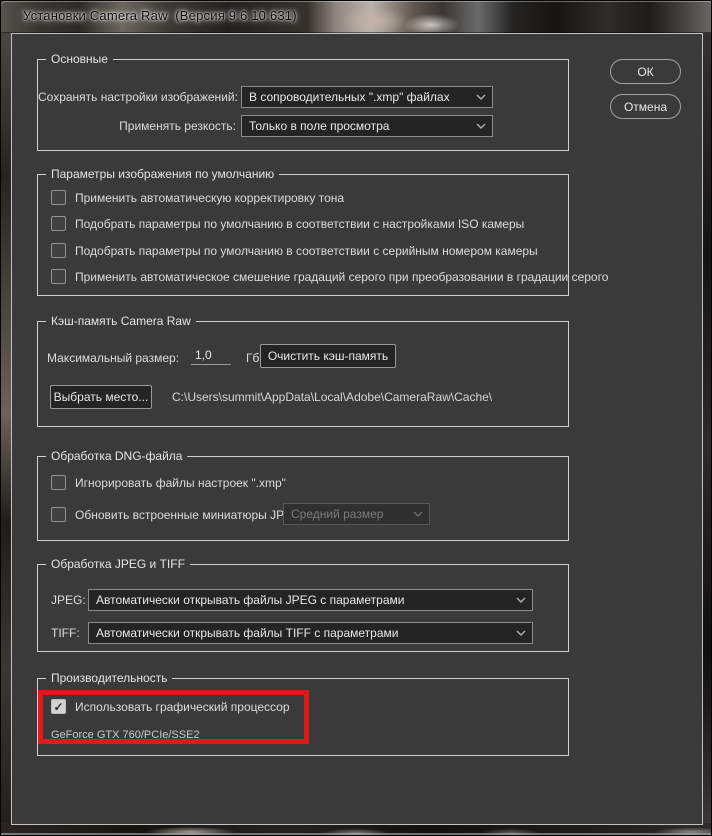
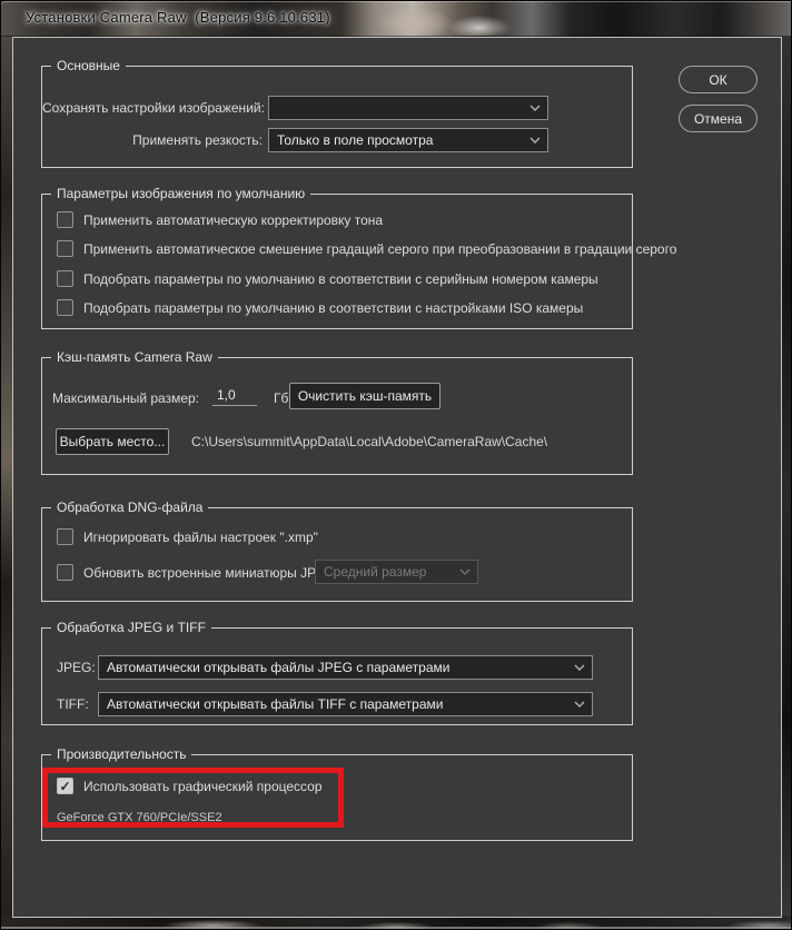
  Установки Camera Raw (Версия 9.6.10.631)
  ОК
  Отмена
  Основные
  Сохранять настройки изображений:
- В сопроводительных ".xmp" файлах
  Применять резкость:
  Только в поле просмотра
  Параметры изображения по умолчанию
  Применить автоматическую корректировку тона
- Подобрать параметры по умолчанию в соответствии с настройками ISO камеры
+ Применить автоматическое смешение градаций серого при преобразовании в градации серого
  Подобрать параметры по умолчанию в соответствии с серийным номером камеры
- Применить автоматическое смешение градаций серого при преобразовании в градации серого
+ Подобрать параметры по умолчанию в соответствии с настройками ISO камеры
  Кэш-память Camera Raw
  Максимальный размер:
  1,0
  Гб
  Очистить кэш-память
  Выбрать место...
  C:\Users\summit\AppData\Local\Adobe\CameraRaw\Cache\
  Обработка DNG-файла
  Игнорировать файлы настроек ".xmp"
  Обновить встроенные миниатюры JP
  Средний размер
  Обработка JPEG и TIFF
  JPEG:
  Автоматически открывать файлы JPEG с параметрами
  TIFF:
  Автоматически открывать файлы TIFF с параметрами
  Производительность
  Использовать графический процессор
  GeForce GTX 760/PCIe/SSE2
